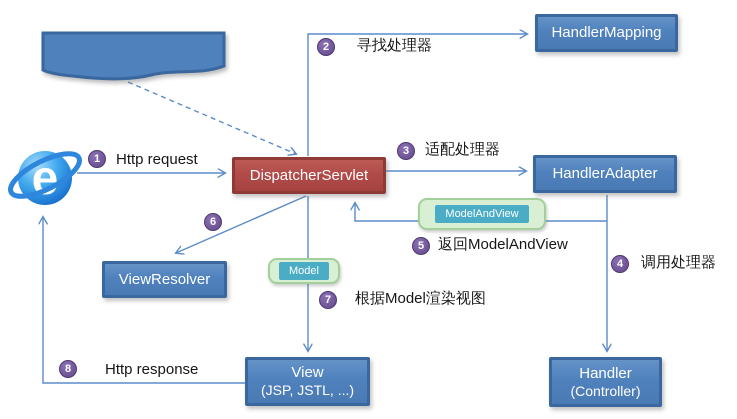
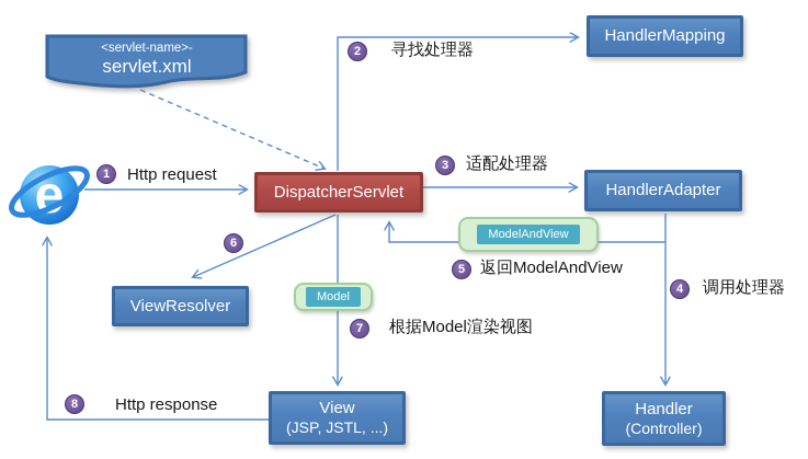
  e
+ <servlet-name>-
+ servlet.xml
  DispatcherServlet
  HandlerMapping
  HandlerAdapter
  Handler
  (Controller)
  View
  (JSP, JSTL, ...)
  ViewResolver
  ModelAndView
  Model
  1
  Http request
  2
  寻找处理器
  3
  适配处理器
  4
  调用处理器
  5
  返回ModelAndView
  6
  7
  根据Model渲染视图
  8
  Http response
